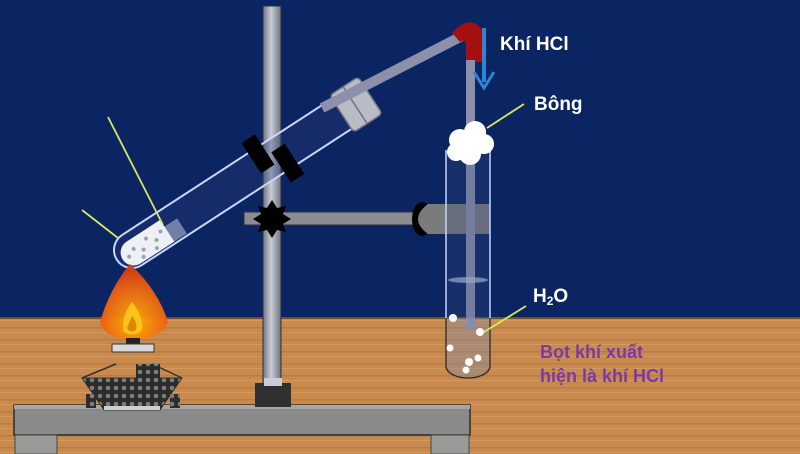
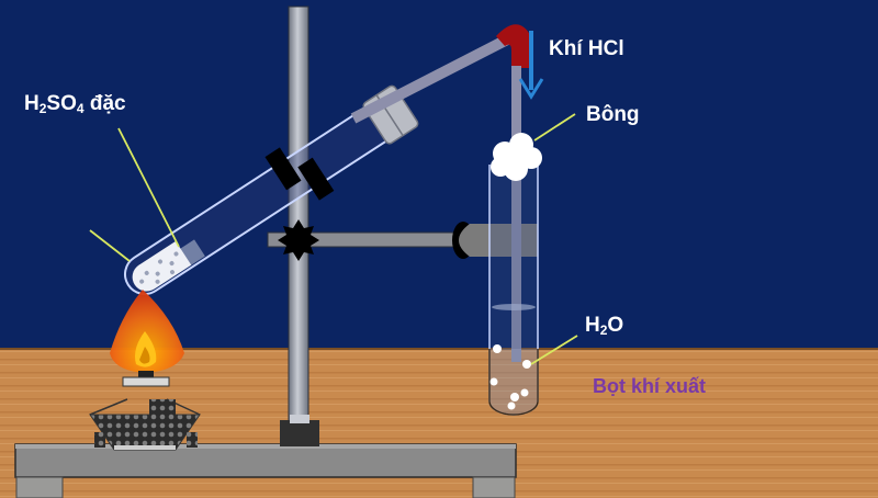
+ H2SO4 đặc
  Khí HCl
  Bông
  H2O
  Bọt khí xuất
- hiện là khí HCl
